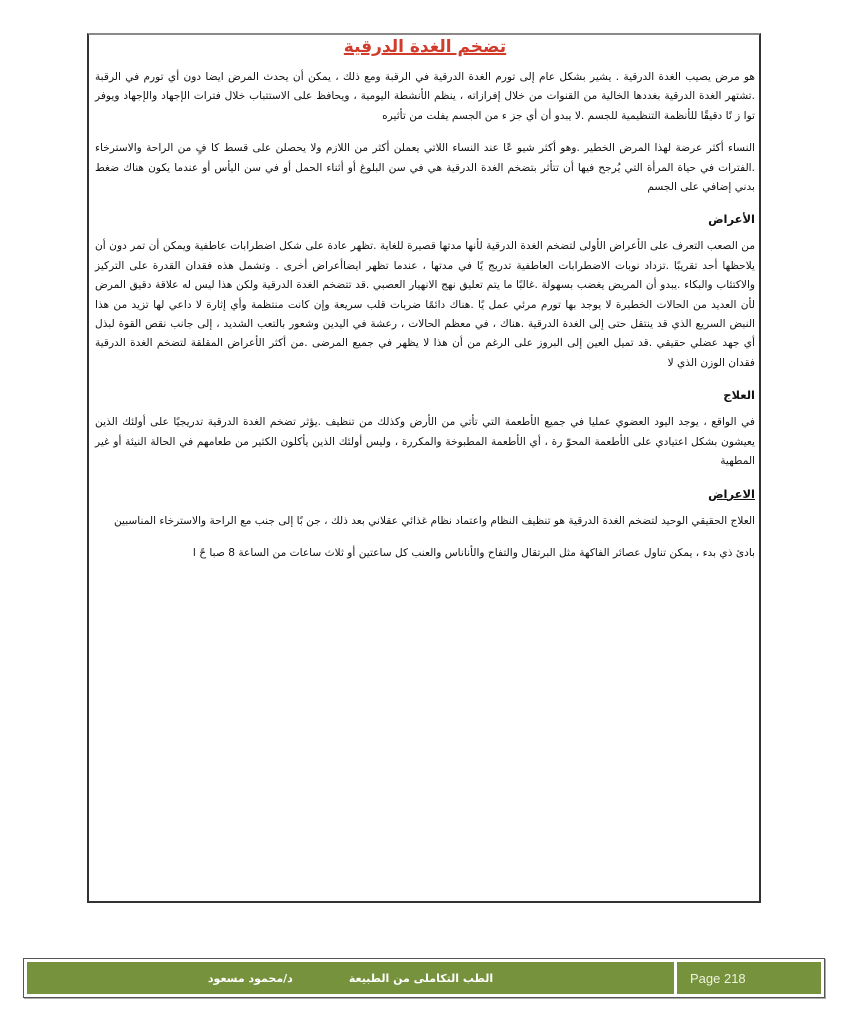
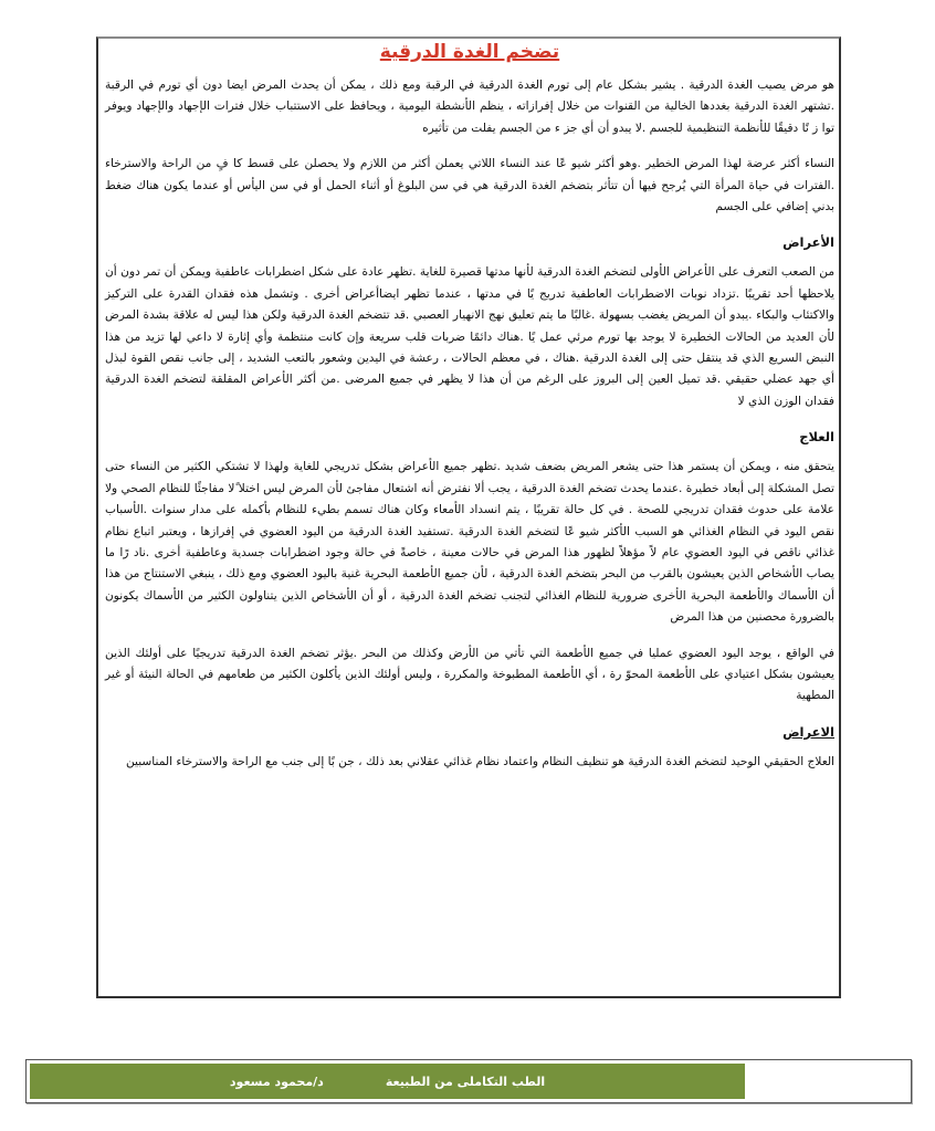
  تضخم الغدة الدرقية
  هو مرض يصيب الغدة الدرقية . يشير بشكل عام إلى تورم الغدة الدرقية في الرقبة ومع ذلك ، يمكن أن يحدث المرض ايضا دون أي تورم في الرقبة .تشتهر الغدة الدرقية بغددها الخالية من القنوات من خلال إفرازاته ، ينظم الأنشطة اليومية ، ويحافظ على الاستتباب خلال فترات الإجهاد والإجهاد ويوفر توا ز نًا دقيقًا للأنظمة التنظيمية للجسم .لا يبدو أن أي جز ء من الجسم يفلت من تأثيره
  النساء أكثر عرضة لهذا المرض الخطير .وهو أكثر شيو عًا عند النساء اللاتي يعملن أكثر من اللازم ولا يحصلن على قسط كا فٍ من الراحة والاسترخاء .الفترات في حياة المرأة التي يُرجح فيها أن تتأثر بتضخم الغدة الدرقية هي في سن البلوغ أو أثناء الحمل أو في سن اليأس أو عندما يكون هناك ضغط بدني إضافي على الجسم
  الأعراض
- من الصعب التعرف على الأعراض الأولى لتضخم الغدة الدرقية لأنها مدتها قصيرة للغاية .تظهر عادة على شكل اضطرابات عاطفية ويمكن أن تمر دون أن يلاحظها أحد تقريبًا .تزداد نوبات الاضطرابات العاطفية تدريج يًا في مدتها ، عندما تظهر ايضاأعراض أخرى . وتشمل هذه فقدان القدرة على التركيز والاكتئاب والبكاء .يبدو أن المريض يغضب بسهولة .غالبًا ما يتم تعليق نهج الانهيار العصبي .قد تتضخم الغدة الدرقية ولكن هذا ليس له علاقة دقيق المرض لأن العديد من الحالات الخطيرة لا يوجد بها تورم مرئي عمل يًا .هناك دائمًا ضربات قلب سريعة وإن كانت منتظمة وأي إثارة لا داعي لها تزيد من هذا النبض السريع الذي قد ينتقل حتى إلى الغدة الدرقية .هناك ، في معظم الحالات ، رعشة في اليدين وشعور بالتعب الشديد ، إلى جانب نقص القوة لبذل أي جهد عضلي حقيقي .قد تميل العين إلى البروز على الرغم من أن هذا لا يظهر في جميع المرضى .من أكثر الأعراض المقلقة لتضخم الغدة الدرقية فقدان الوزن الذي لا
+ من الصعب التعرف على الأعراض الأولى لتضخم الغدة الدرقية لأنها مدتها قصيرة للغاية .تظهر عادة على شكل اضطرابات عاطفية ويمكن أن تمر دون أن يلاحظها أحد تقريبًا .تزداد نوبات الاضطرابات العاطفية تدريج يًا في مدتها ، عندما تظهر ايضاأعراض أخرى . وتشمل هذه فقدان القدرة على التركيز والاكتئاب والبكاء .يبدو أن المريض يغضب بسهولة .غالبًا ما يتم تعليق نهج الانهيار العصبي .قد تتضخم الغدة الدرقية ولكن هذا ليس له علاقة بشدة المرض لأن العديد من الحالات الخطيرة لا يوجد بها تورم مرئي عمل يًا .هناك دائمًا ضربات قلب سريعة وإن كانت منتظمة وأي إثارة لا داعي لها تزيد من هذا النبض السريع الذي قد ينتقل حتى إلى الغدة الدرقية .هناك ، في معظم الحالات ، رعشة في اليدين وشعور بالتعب الشديد ، إلى جانب نقص القوة لبذل أي جهد عضلي حقيقي .قد تميل العين إلى البروز على الرغم من أن هذا لا يظهر في جميع المرضى .من أكثر الأعراض المقلقة لتضخم الغدة الدرقية فقدان الوزن الذي لا
  العلاج
+ يتحقق منه ، ويمكن أن يستمر هذا حتى يشعر المريض بضعف شديد .تظهر جميع الأعراض بشكل تدريجي للغاية ولهذا لا تشتكي الكثير من النساء حتى تصل المشكلة إلى أبعاد خطيرة .عندما يحدث تضخم الغدة الدرقية ، يجب ألا نفترض أنه اشتعال مفاجئ لأن المرض ليس اختلا ًلا مفاجئًا للنظام الصحي ولا علامة على حدوث فقدان تدريجي للصحة . في كل حالة تقريبًا ، يتم انسداد الأمعاء وكان هناك تسمم بطيء للنظام بأكمله على مدار سنوات .الأسباب نقص اليود في النظام الغذائي هو السبب الأكثر شيو عًا لتضخم الغدة الدرقية .تستفيد الغدة الدرقية من اليود العضوي في إفرازها ، ويعتبر اتباع نظام غذائي ناقص في اليود العضوي عام لاً مؤهلاً لظهور هذا المرض في حالات معينة ، خاصةً في حالة وجود اضطرابات جسدية وعاطفية أخرى .ناد رًا ما يصاب الأشخاص الذين يعيشون بالقرب من البحر بتضخم الغدة الدرقية ، لأن جميع الأطعمة البحرية غنية باليود العضوي ومع ذلك ، ينبغي الاستنتاج من هذا أن الأسماك والأطعمة البحرية الأخرى ضرورية للنظام الغذائي لتجنب تضخم الغدة الدرقية ، أو أن الأشخاص الذين يتناولون الكثير من الأسماك يكونون بالضرورة محصنين من هذا المرض
- في الواقع ، يوجد اليود العضوي عمليا في جميع الأطعمة التي تأتي من الأرض وكذلك من تنظيف .يؤثر تضخم الغدة الدرقية تدريجيًا على أولئك الذين يعيشون بشكل اعتيادي على الأطعمة المحوّ رة ، أي الأطعمة المطبوخة والمكررة ، وليس أولئك الذين يأكلون الكثير من طعامهم في الحالة النيئة أو غير المطهية
+ في الواقع ، يوجد اليود العضوي عمليا في جميع الأطعمة التي تأتي من الأرض وكذلك من البحر .يؤثر تضخم الغدة الدرقية تدريجيًا على أولئك الذين يعيشون بشكل اعتيادي على الأطعمة المحوّ رة ، أي الأطعمة المطبوخة والمكررة ، وليس أولئك الذين يأكلون الكثير من طعامهم في الحالة النيئة أو غير المطهية
  الاعراض
  العلاج الحقيقي الوحيد لتضخم الغدة الدرقية هو تنظيف النظام واعتماد نظام غذائي عقلاني بعد ذلك ، جن بًا إلى جنب مع الراحة والاسترخاء المناسبين
- بادئ ذي بدء ، يمكن تناول عصائر الفاكهة مثل البرتقال والتفاح والأناناس والعنب كل ساعتين أو ثلاث ساعات من الساعة 8 صبا حً ا
  الطب التكاملى من الطبيعة
  د/محمود مسعود
- Page 218
